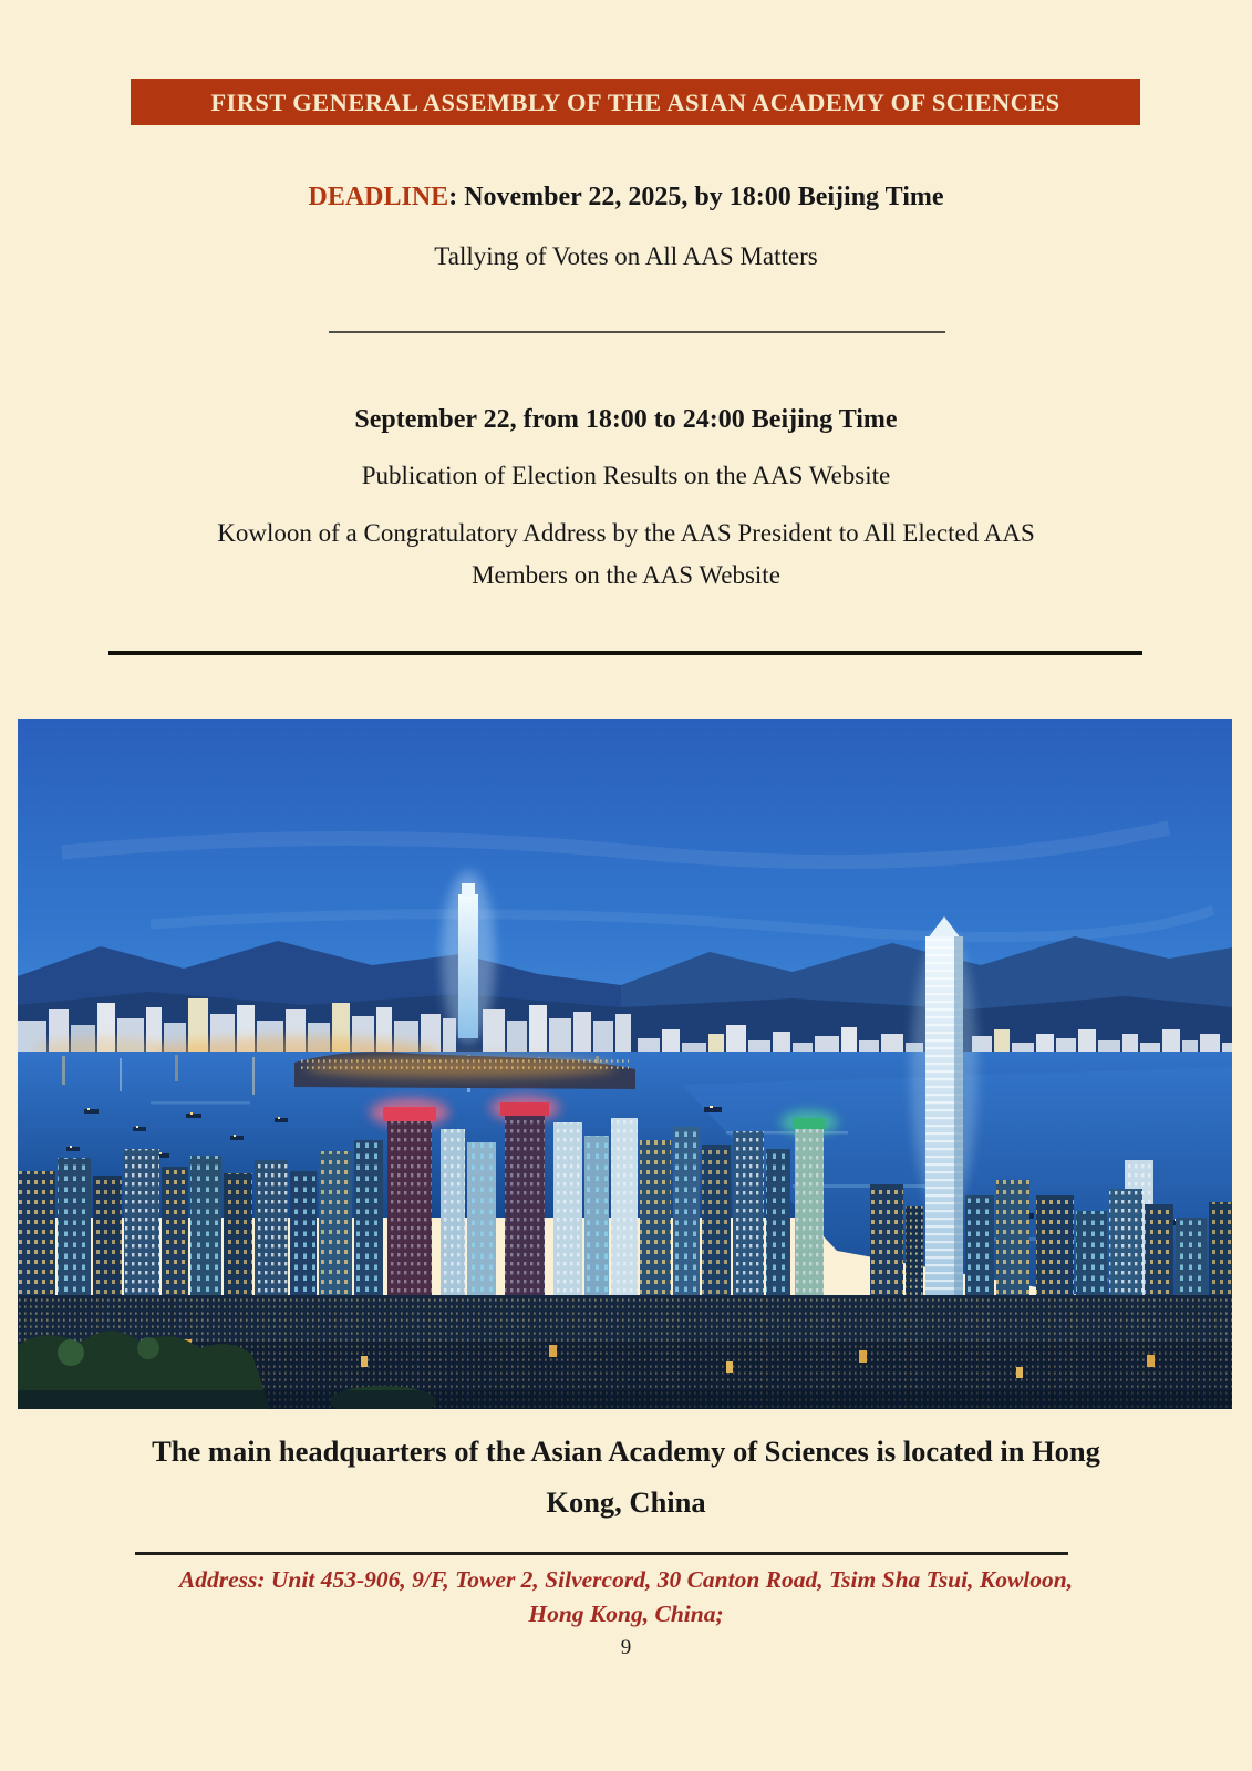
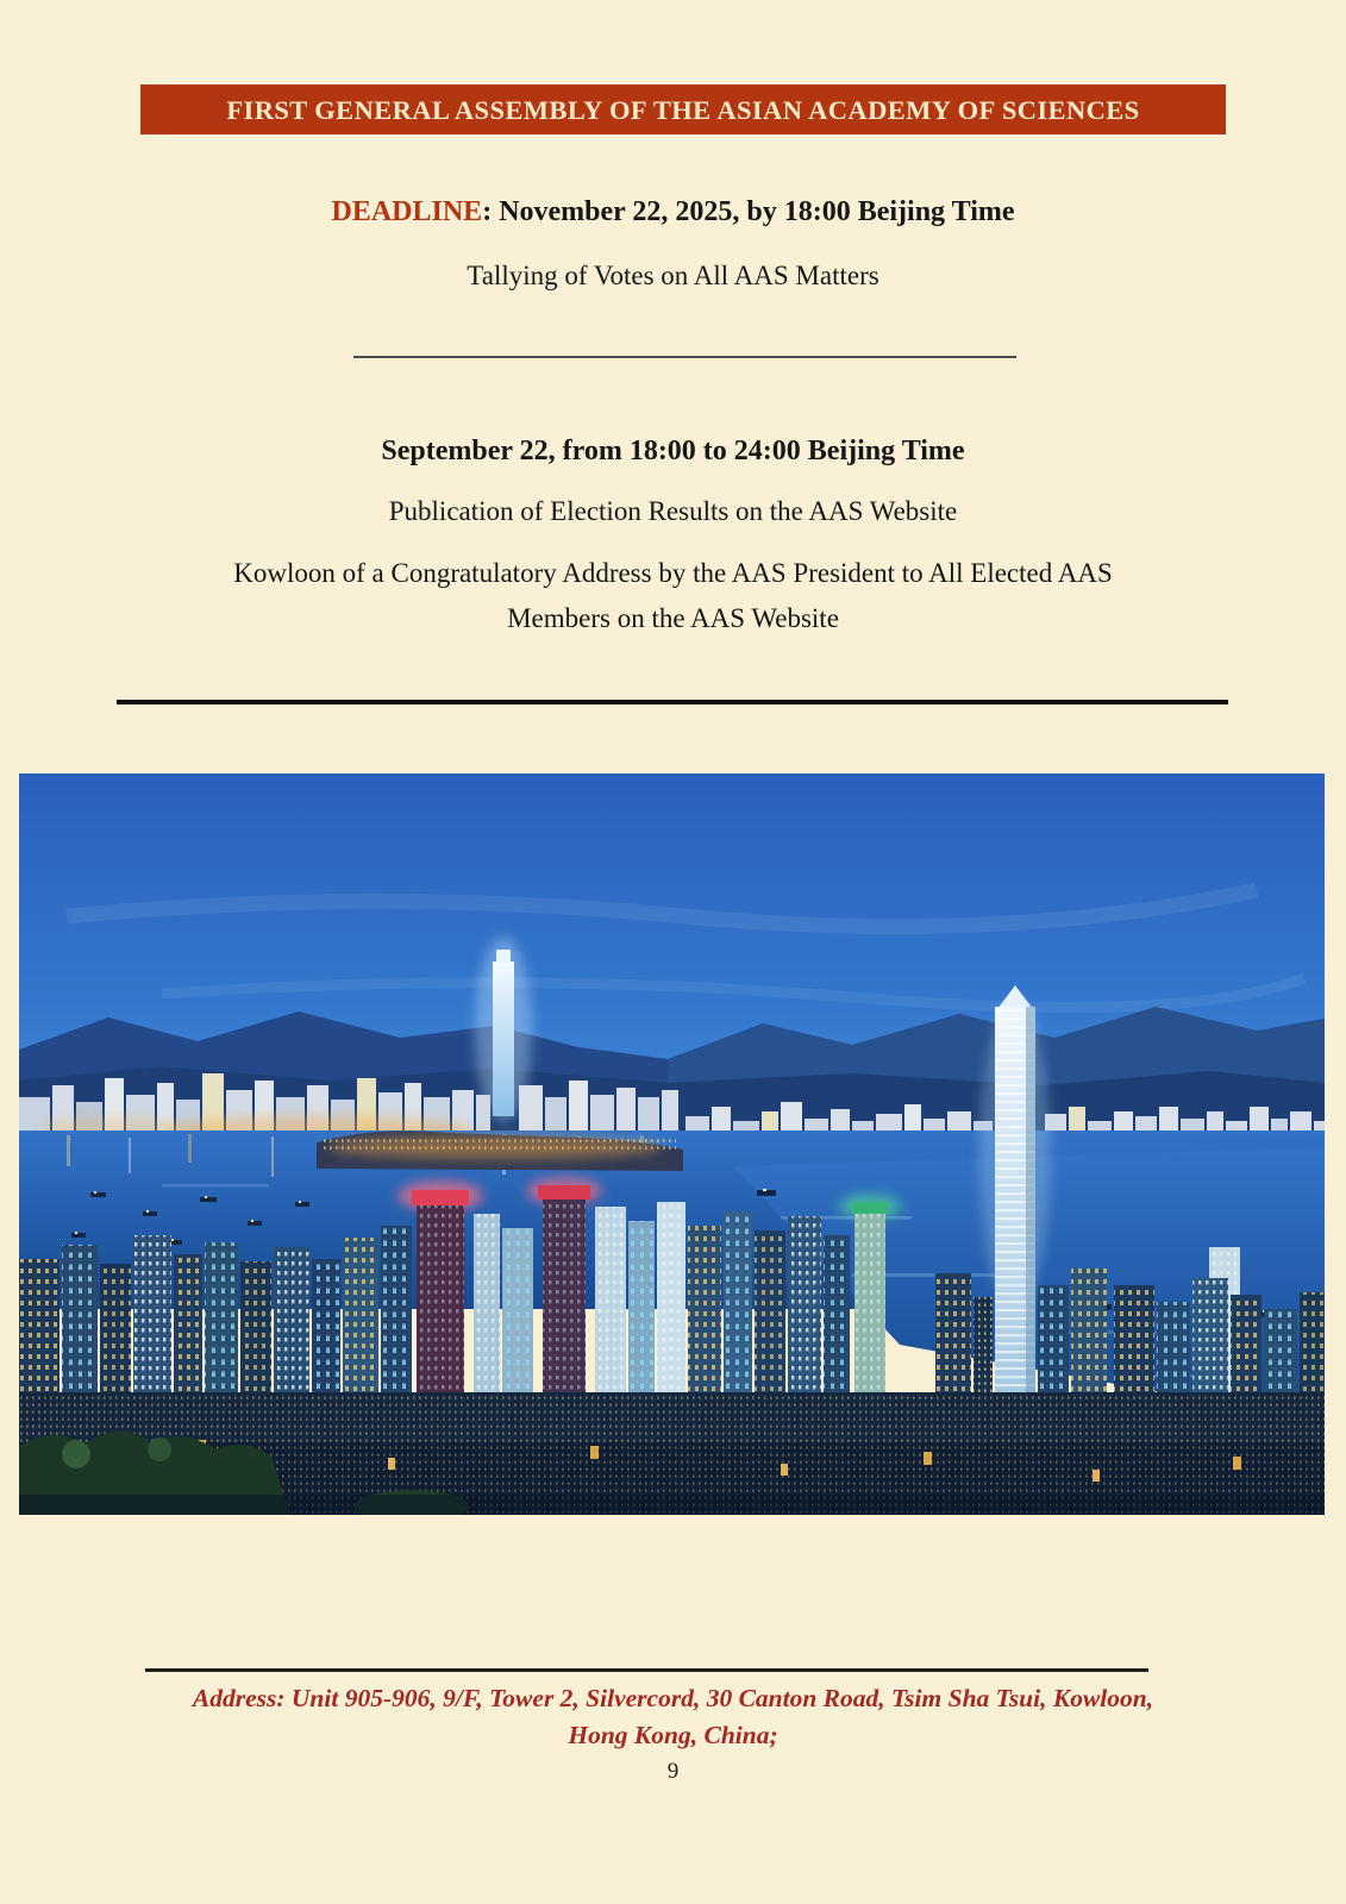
  FIRST GENERAL ASSEMBLY OF THE ASIAN ACADEMY OF SCIENCES
  DEADLINE: November 22, 2025, by 18:00 Beijing Time
  Tallying of Votes on All AAS Matters
  September 22, from 18:00 to 24:00 Beijing Time
  Publication of Election Results on the AAS Website
  Kowloon of a Congratulatory Address by the AAS President to All Elected AAS
  Members on the AAS Website
- The main headquarters of the Asian Academy of Sciences is located in Hong
- Kong, China
- Address: Unit 453-906, 9/F, Tower 2, Silvercord, 30 Canton Road, Tsim Sha Tsui, Kowloon,
+ Address: Unit 905-906, 9/F, Tower 2, Silvercord, 30 Canton Road, Tsim Sha Tsui, Kowloon,
  Hong Kong, China;
  9
